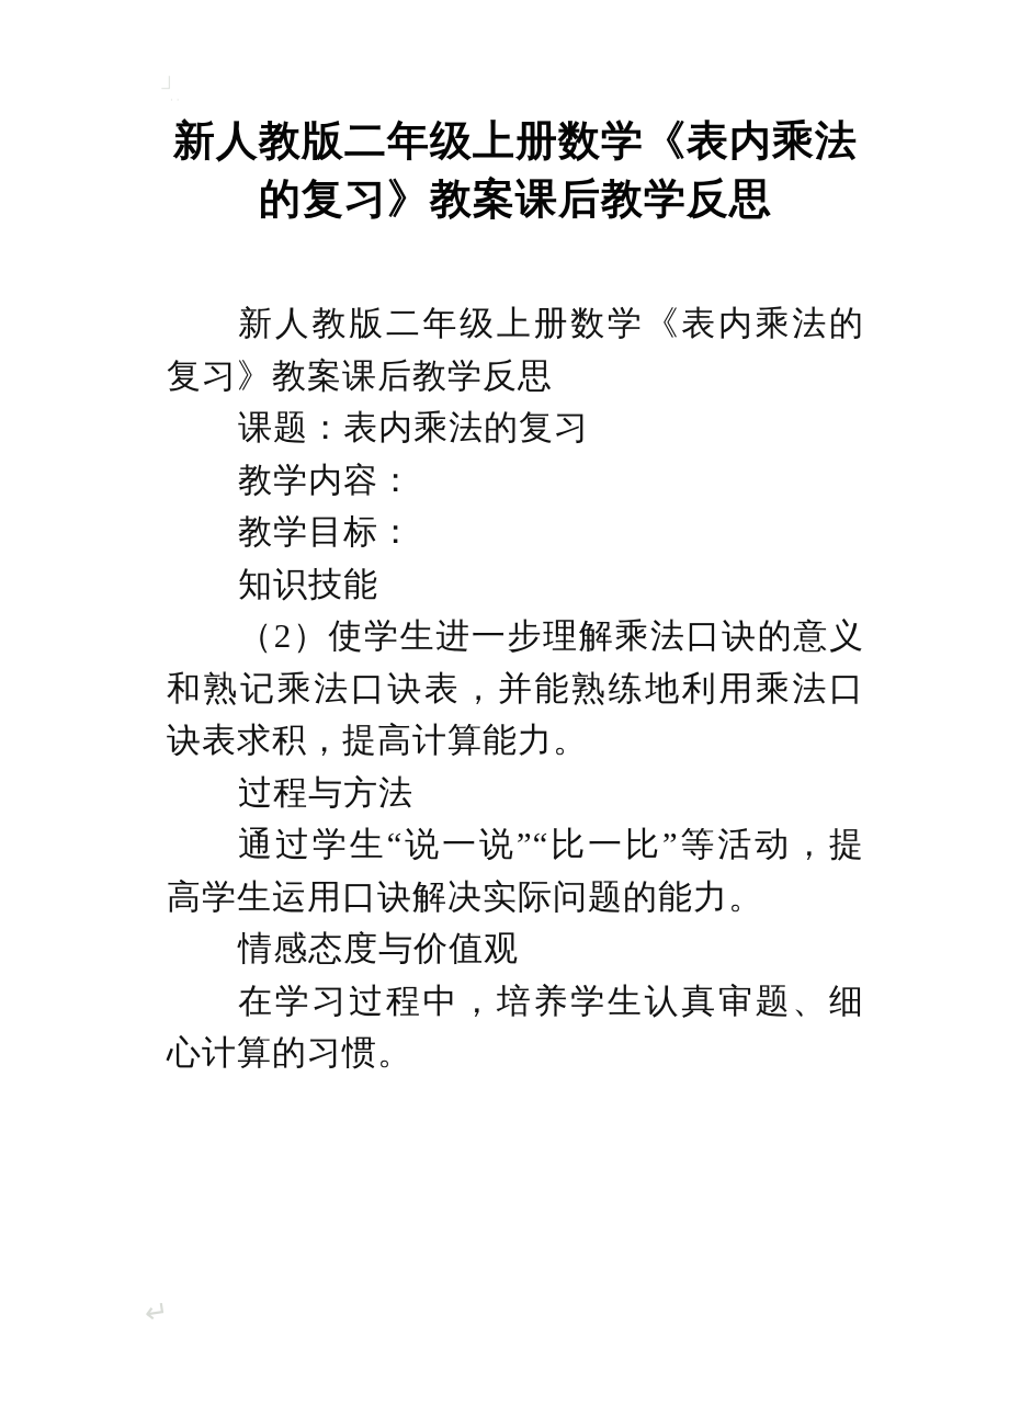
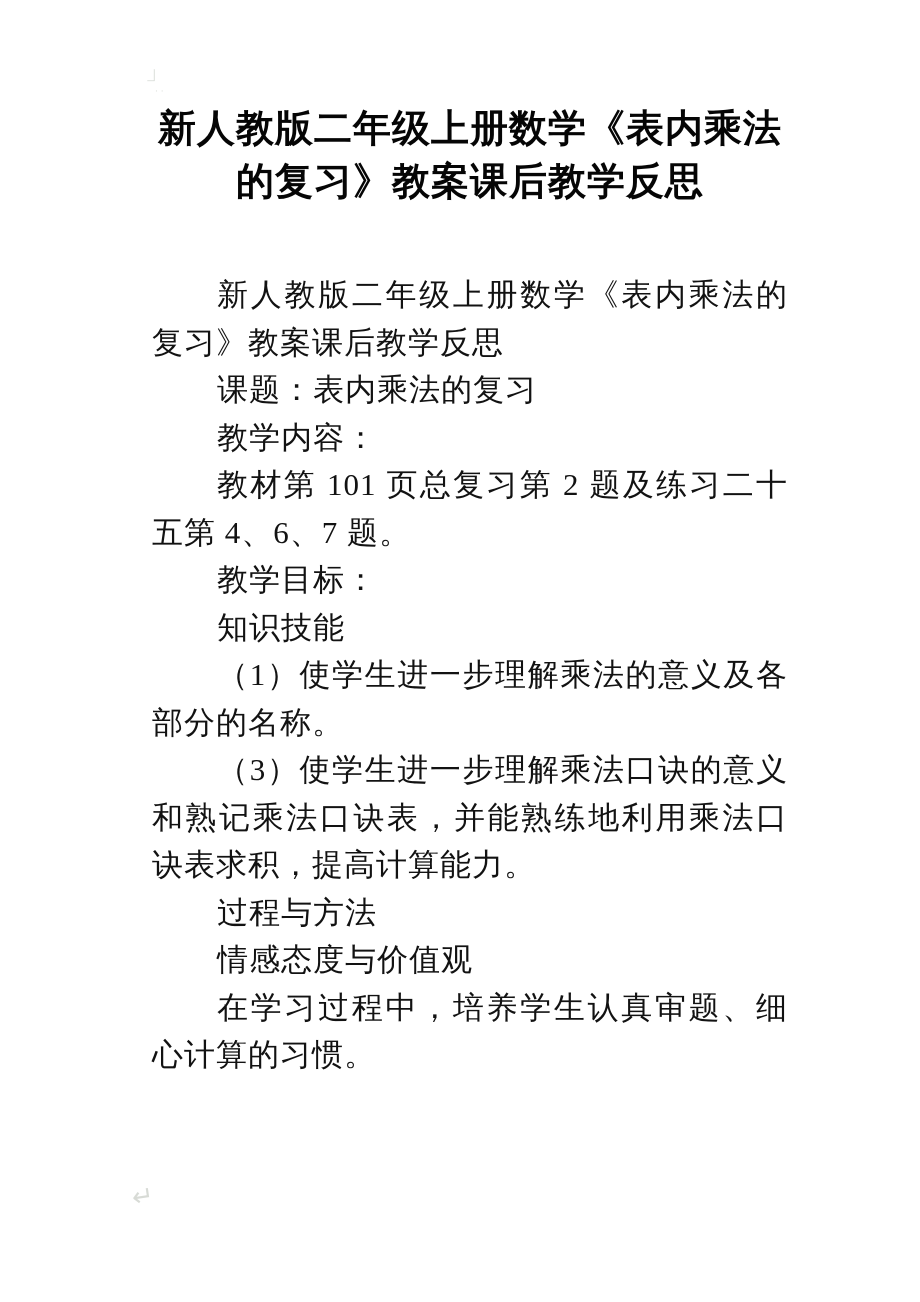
  」
  新人教版二年级上册数学《表内乘法
  的复习》教案课后教学反思
  新人教版二年级上册数学《表内乘法的复习》教案课后教学反思
  课题：表内乘法的复习
  教学内容：
+ 教材第 101 页总复习第 2 题及练习二十五第 4、6、7 题。
  教学目标：
  知识技能
+ （1）使学生进一步理解乘法的意义及各部分的名称。
- （2）使学生进一步理解乘法口诀的意义和熟记乘法口诀表，并能熟练地利用乘法口诀表求积，提高计算能力。
+ （3）使学生进一步理解乘法口诀的意义和熟记乘法口诀表，并能熟练地利用乘法口诀表求积，提高计算能力。
  过程与方法
- 通过学生“说一说”“比一比”等活动，提高学生运用口诀解决实际问题的能力。
  情感态度与价值观
  在学习过程中，培养学生认真审题、细心计算的习惯。
